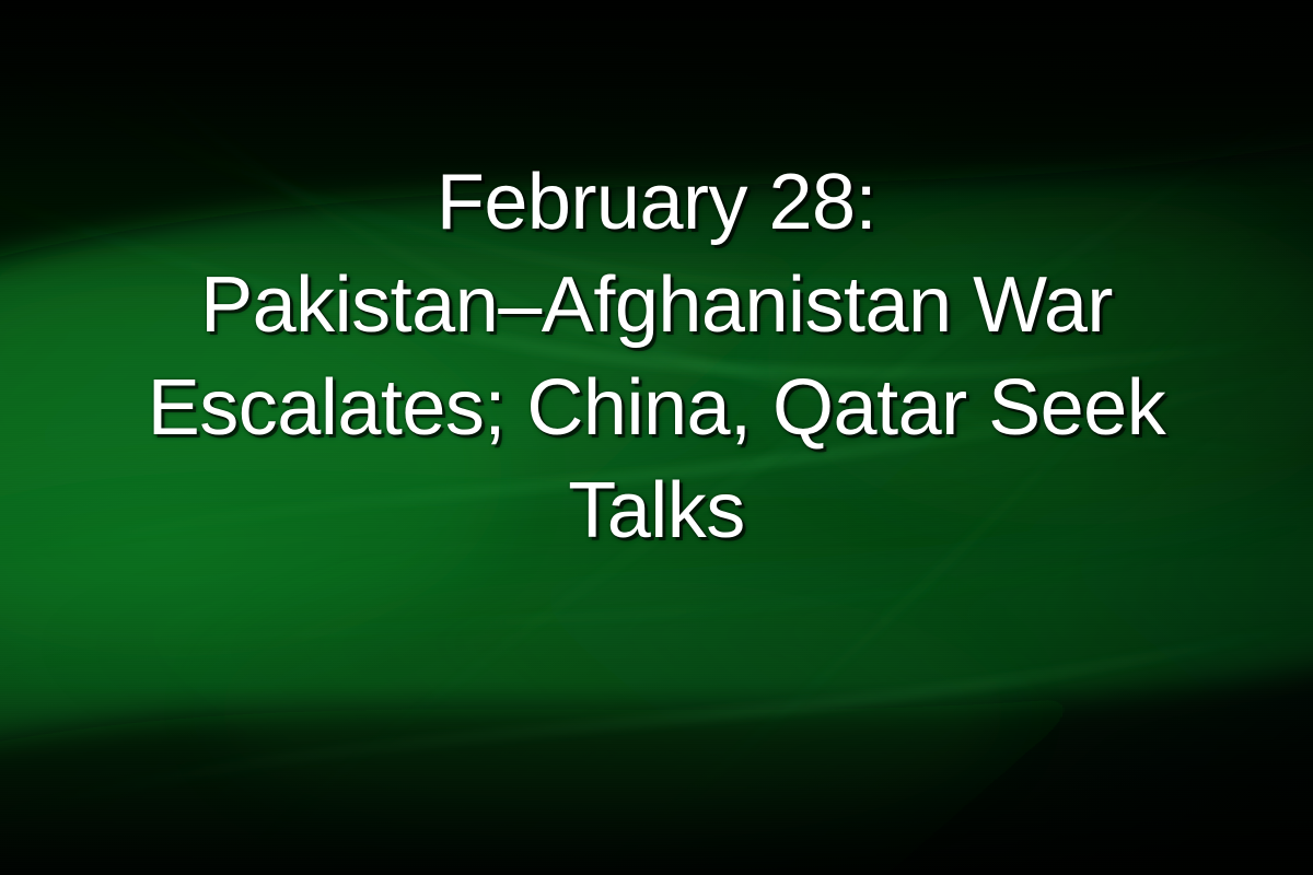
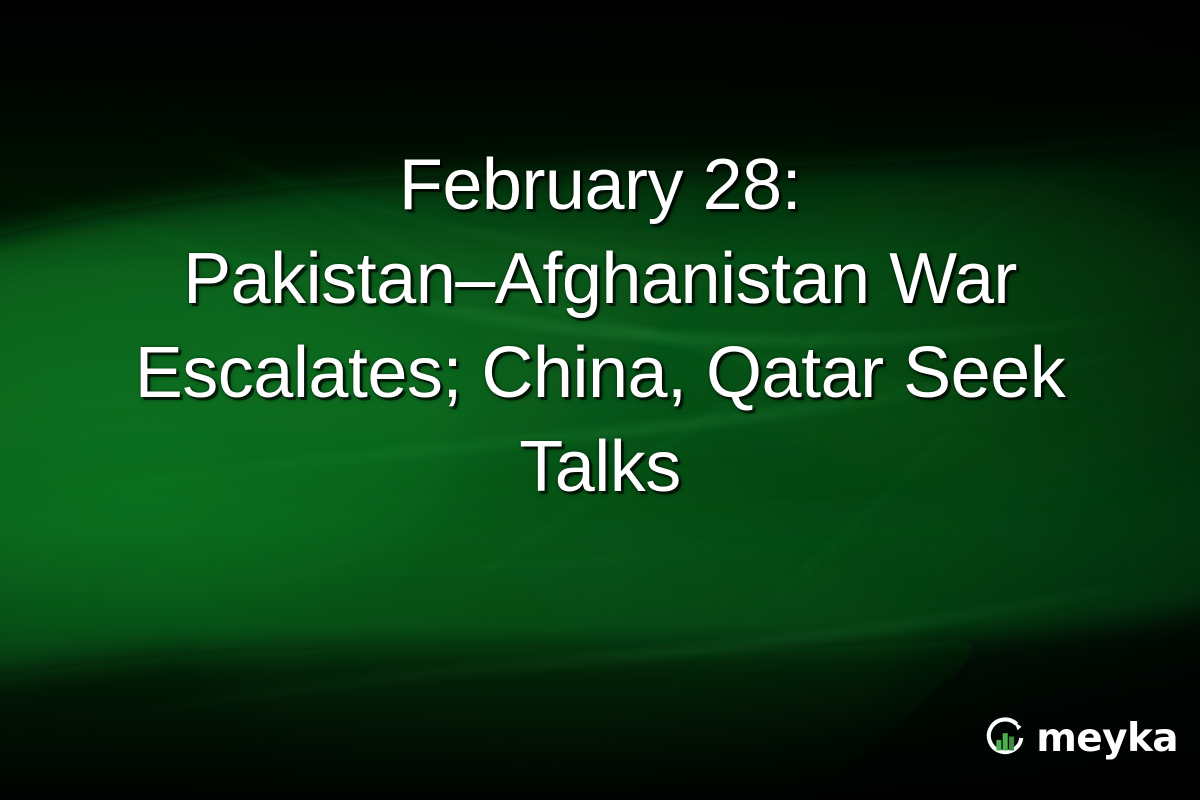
  February 28:
  Pakistan–Afghanistan War
  Escalates; China, Qatar Seek
  Talks
+ meyka
